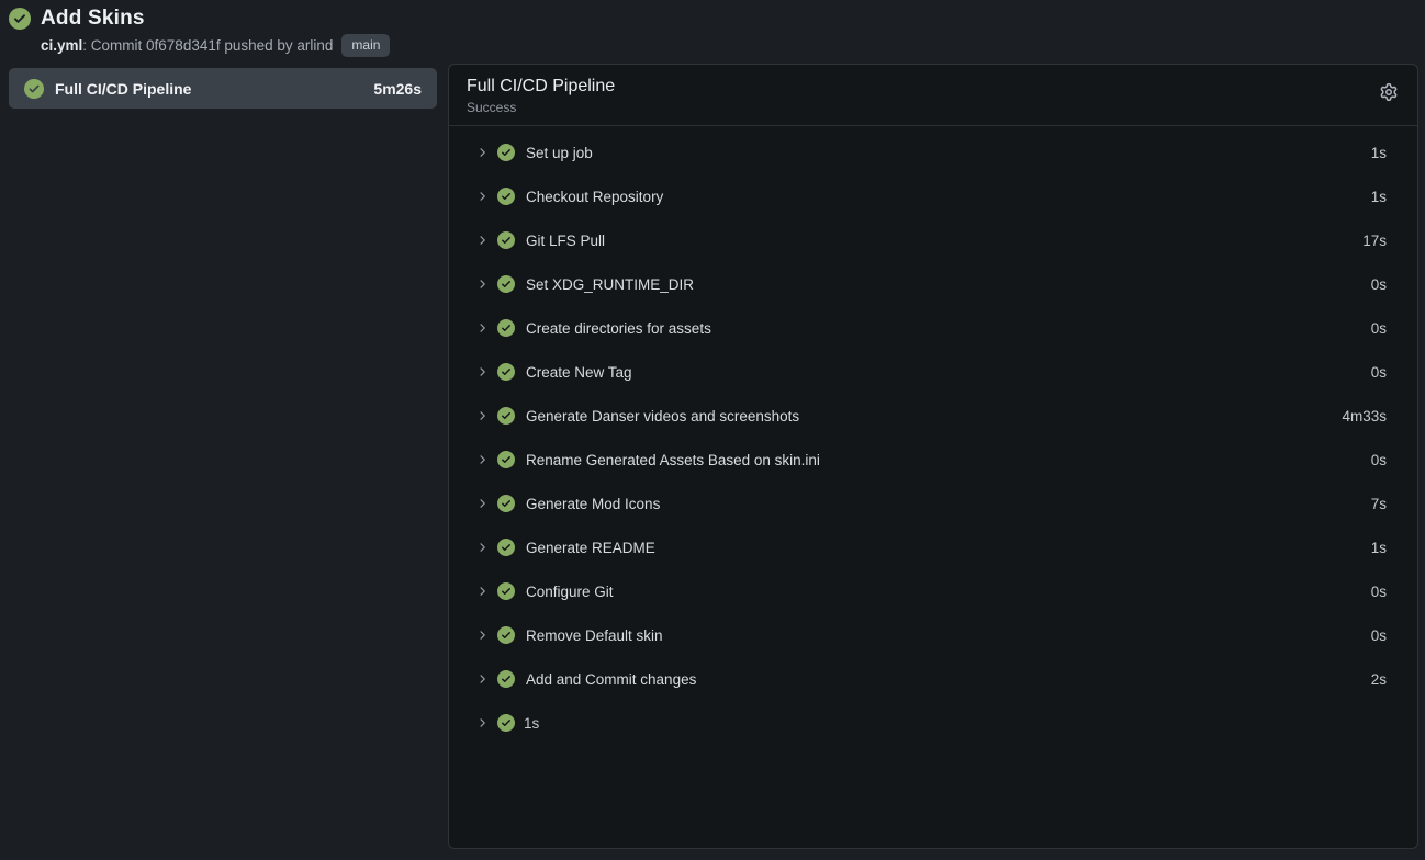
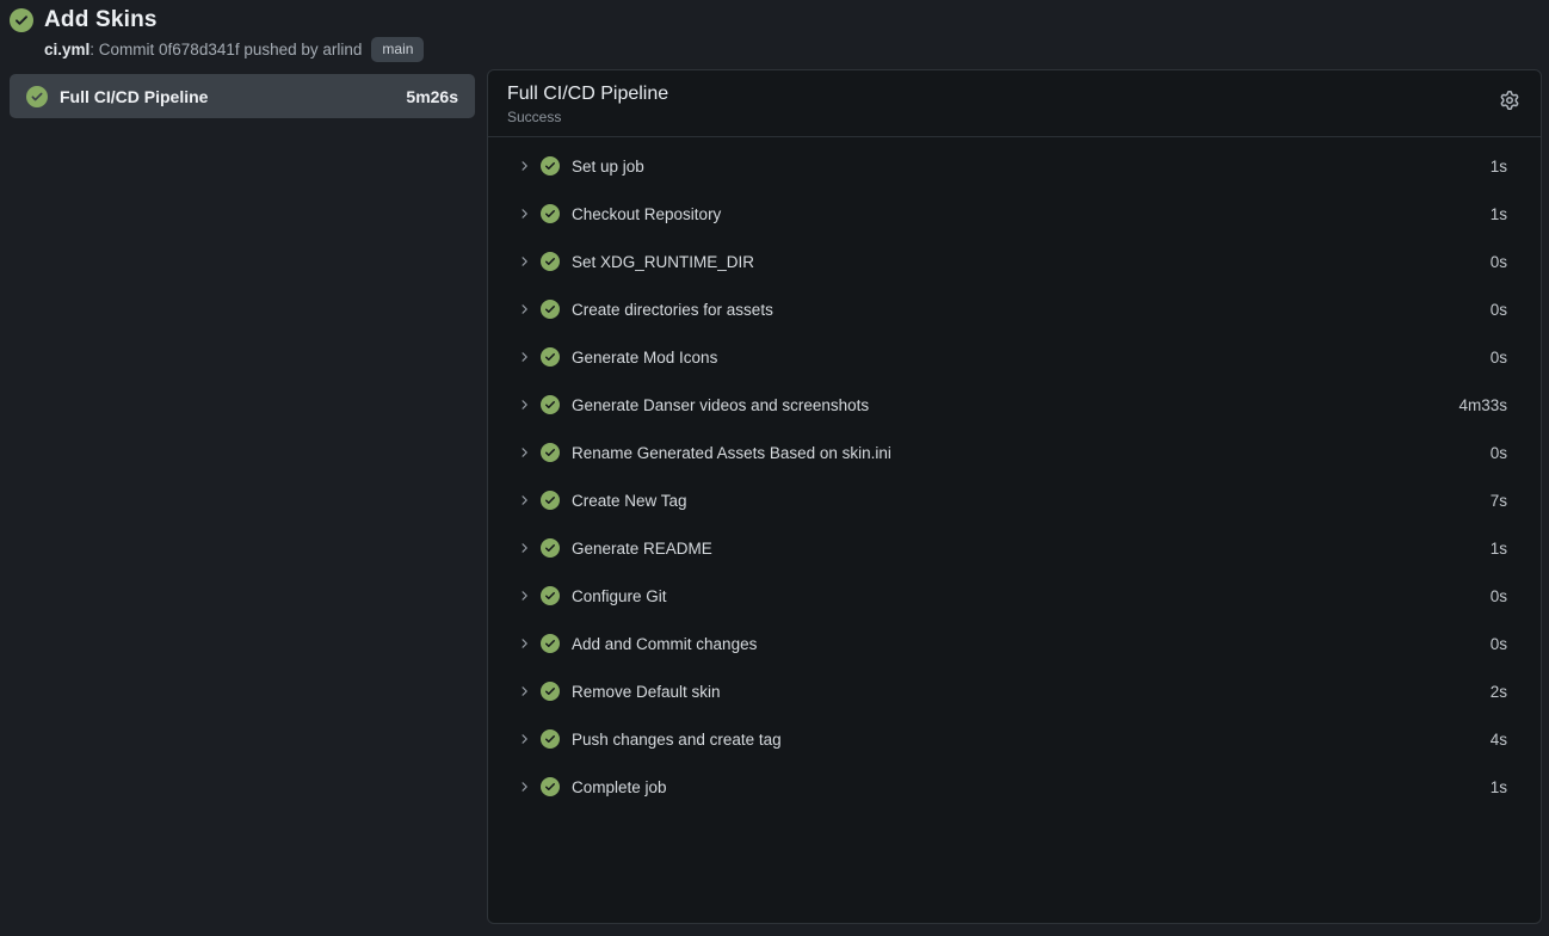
  Add Skins
  ci.yml: Commit 0f678d341f pushed by arlind
  main
  Full CI/CD Pipeline
  5m26s
  Full CI/CD Pipeline
  Success
  Set up job
  1s
  Checkout Repository
  1s
- Git LFS Pull
- 17s
  Set XDG_RUNTIME_DIR
  0s
  Create directories for assets
  0s
- Create New Tag
+ Generate Mod Icons
  0s
  Generate Danser videos and screenshots
  4m33s
  Rename Generated Assets Based on skin.ini
  0s
- Generate Mod Icons
+ Create New Tag
  7s
  Generate README
  1s
  Configure Git
  0s
- Remove Default skin
+ Add and Commit changes
  0s
- Add and Commit changes
+ Remove Default skin
  2s
+ Push changes and create tag
+ 4s
+ Complete job
  1s
